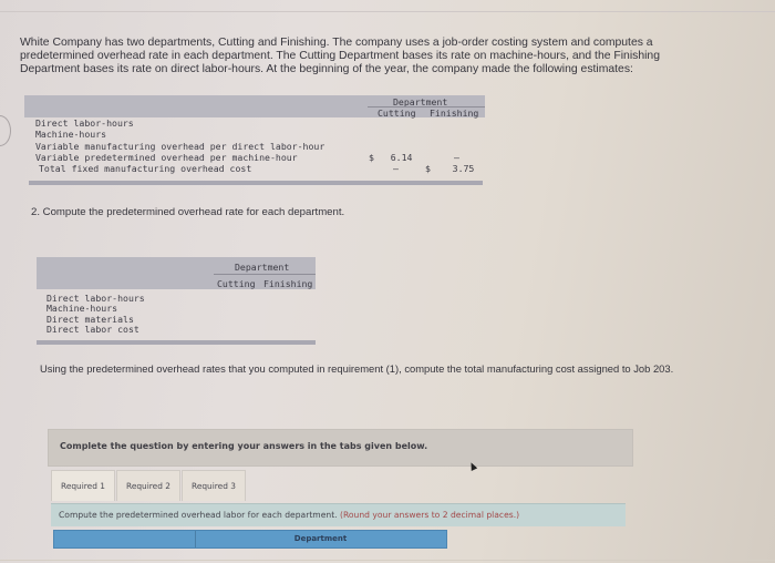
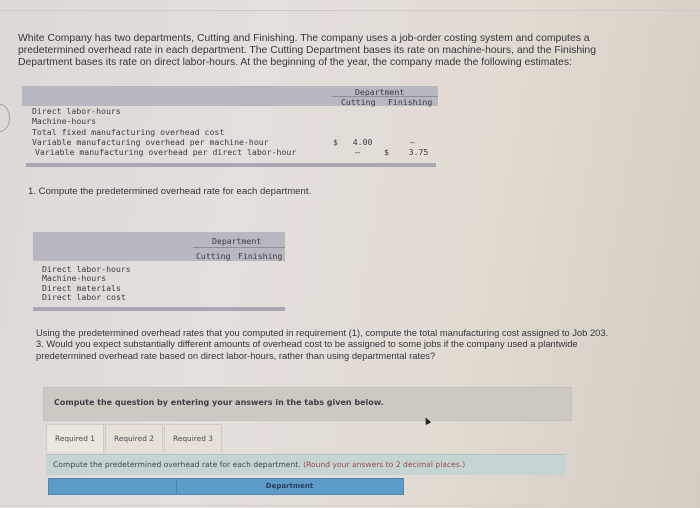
  White Company has two departments, Cutting and Finishing. The company uses a job-order costing system and computes a predetermined overhead rate in each department. The Cutting Department bases its rate on machine-hours, and the Finishing Department bases its rate on direct labor-hours. At the beginning of the year, the company made the following estimates:
  Department
  Cutting
  Finishing
  Direct labor-hours
  Machine-hours
- Variable manufacturing overhead per direct labor-hour
+ Total fixed manufacturing overhead cost
- Variable predetermined overhead per machine-hour
+ Variable manufacturing overhead per machine-hour
- $ 6.14
+ $ 4.00
  –
- Total fixed manufacturing overhead cost
+ Variable manufacturing overhead per direct labor-hour
  –
  $ 3.75
- 2. Compute the predetermined overhead rate for each department.
+ 1. Compute the predetermined overhead rate for each department.
  Department
  Cutting
  Finishing
  Direct labor-hours
  Machine-hours
  Direct materials
  Direct labor cost
  Using the predetermined overhead rates that you computed in requirement (1), compute the total manufacturing cost assigned to Job 203.
+ 3. Would you expect substantially different amounts of overhead cost to be assigned to some jobs if the company used a plantwide predetermined overhead rate based on direct labor-hours, rather than using departmental rates?
- Complete the question by entering your answers in the tabs given below.
+ Compute the question by entering your answers in the tabs given below.
  Required 1
  Required 2
  Required 3
- Compute the predetermined overhead labor for each department. (Round your answers to 2 decimal places.)
+ Compute the predetermined overhead rate for each department. (Round your answers to 2 decimal places.)
  Department
